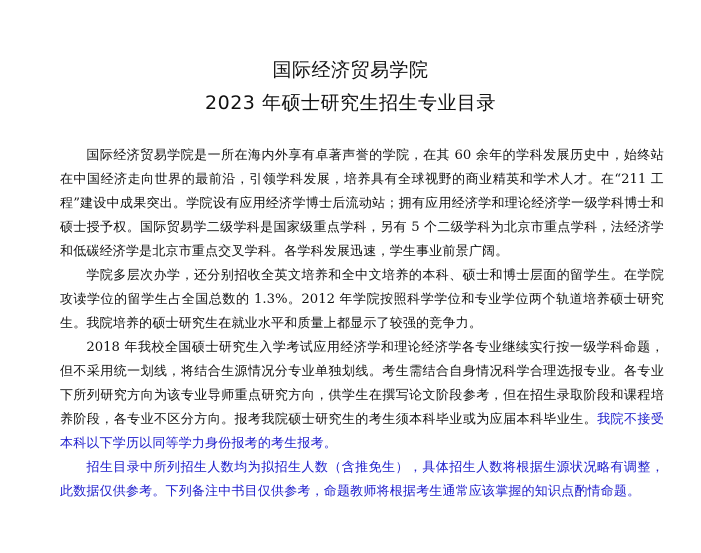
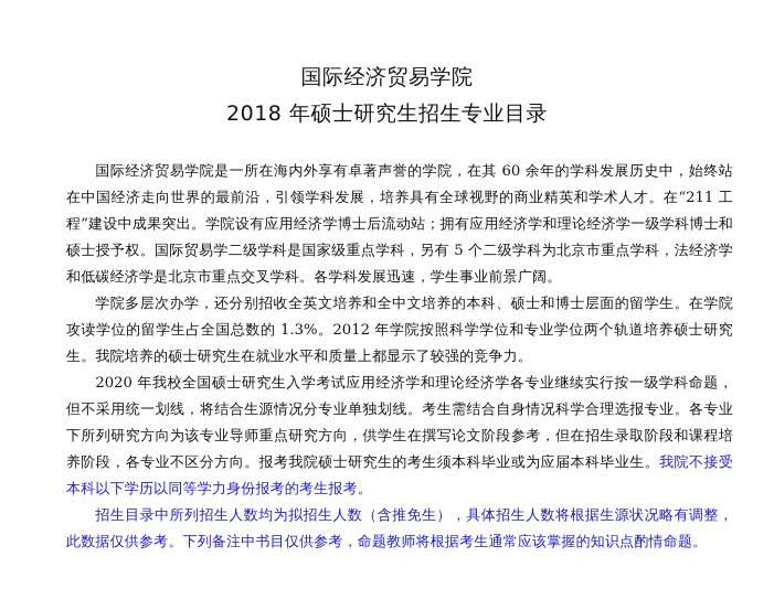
  国际经济贸易学院
- 2023 年硕士研究生招生专业目录
+ 2018 年硕士研究生招生专业目录
  国际经济贸易学院是一所在海内外享有卓著声誉的学院，在其 60 余年的学科发展历史中，始终站在中国经济走向世界的最前沿，引领学科发展，培养具有全球视野的商业精英和学术人才。在“211 工程”建设中成果突出。学院设有应用经济学博士后流动站；拥有应用经济学和理论经济学一级学科博士和硕士授予权。国际贸易学二级学科是国家级重点学科，另有 5 个二级学科为北京市重点学科，法经济学和低碳经济学是北京市重点交叉学科。各学科发展迅速，学生事业前景广阔。
  学院多层次办学，还分别招收全英文培养和全中文培养的本科、硕士和博士层面的留学生。在学院攻读学位的留学生占全国总数的 1.3%。2012 年学院按照科学学位和专业学位两个轨道培养硕士研究生。我院培养的硕士研究生在就业水平和质量上都显示了较强的竞争力。
- 2018 年我校全国硕士研究生入学考试应用经济学和理论经济学各专业继续实行按一级学科命题，但不采用统一划线，将结合生源情况分专业单独划线。考生需结合自身情况科学合理选报专业。各专业下所列研究方向为该专业导师重点研究方向，供学生在撰写论文阶段参考，但在招生录取阶段和课程培养阶段，各专业不区分方向。报考我院硕士研究生的考生须本科毕业或为应届本科毕业生。我院不接受本科以下学历以同等学力身份报考的考生报考。
+ 2020 年我校全国硕士研究生入学考试应用经济学和理论经济学各专业继续实行按一级学科命题，但不采用统一划线，将结合生源情况分专业单独划线。考生需结合自身情况科学合理选报专业。各专业下所列研究方向为该专业导师重点研究方向，供学生在撰写论文阶段参考，但在招生录取阶段和课程培养阶段，各专业不区分方向。报考我院硕士研究生的考生须本科毕业或为应届本科毕业生。我院不接受本科以下学历以同等学力身份报考的考生报考。
  招生目录中所列招生人数均为拟招生人数（含推免生），具体招生人数将根据生源状况略有调整，此数据仅供参考。下列备注中书目仅供参考，命题教师将根据考生通常应该掌握的知识点酌情命题。
